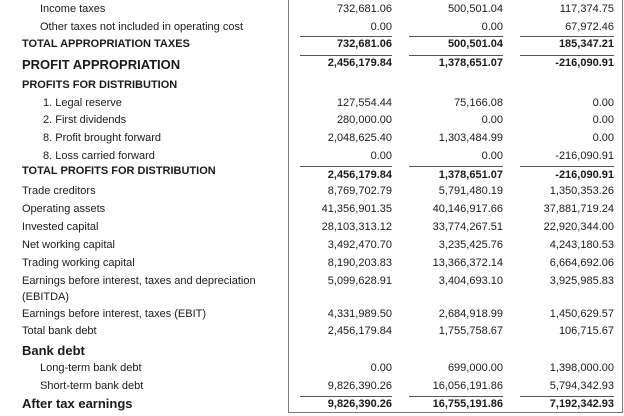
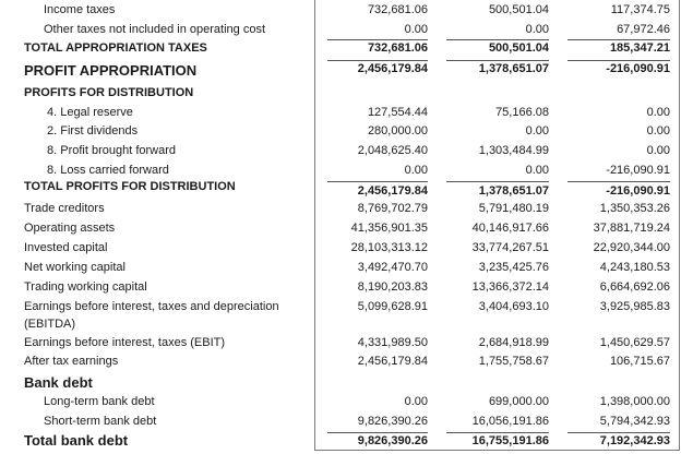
  Income taxes
  732,681.06
  500,501.04
  117,374.75
  Other taxes not included in operating cost
  0.00
  0.00
  67,972.46
  TOTAL APPROPRIATION TAXES
  732,681.06
  500,501.04
  185,347.21
  PROFIT APPROPRIATION
  2,456,179.84
  1,378,651.07
  -216,090.91
  PROFITS FOR DISTRIBUTION
- 1. Legal reserve
+ 4. Legal reserve
  127,554.44
  75,166.08
  0.00
  2. First dividends
  280,000.00
  0.00
  0.00
  8. Profit brought forward
  2,048,625.40
  1,303,484.99
  0.00
  8. Loss carried forward
  0.00
  0.00
  -216,090.91
  TOTAL PROFITS FOR DISTRIBUTION
  2,456,179.84
  1,378,651.07
  -216,090.91
  Trade creditors
  8,769,702.79
  5,791,480.19
  1,350,353.26
  Operating assets
  41,356,901.35
  40,146,917.66
  37,881,719.24
  Invested capital
  28,103,313.12
  33,774,267.51
  22,920,344.00
  Net working capital
  3,492,470.70
  3,235,425.76
  4,243,180.53
  Trading working capital
  8,190,203.83
  13,366,372.14
  6,664,692.06
  Earnings before interest, taxes and depreciation
  (EBITDA)
  5,099,628.91
  3,404,693.10
  3,925,985.83
  Earnings before interest, taxes (EBIT)
  4,331,989.50
  2,684,918.99
  1,450,629.57
- Total bank debt
+ After tax earnings
  2,456,179.84
  1,755,758.67
  106,715.67
  Bank debt
  Long-term bank debt
  0.00
  699,000.00
  1,398,000.00
  Short-term bank debt
  9,826,390.26
  16,056,191.86
  5,794,342.93
- After tax earnings
+ Total bank debt
  9,826,390.26
  16,755,191.86
  7,192,342.93
